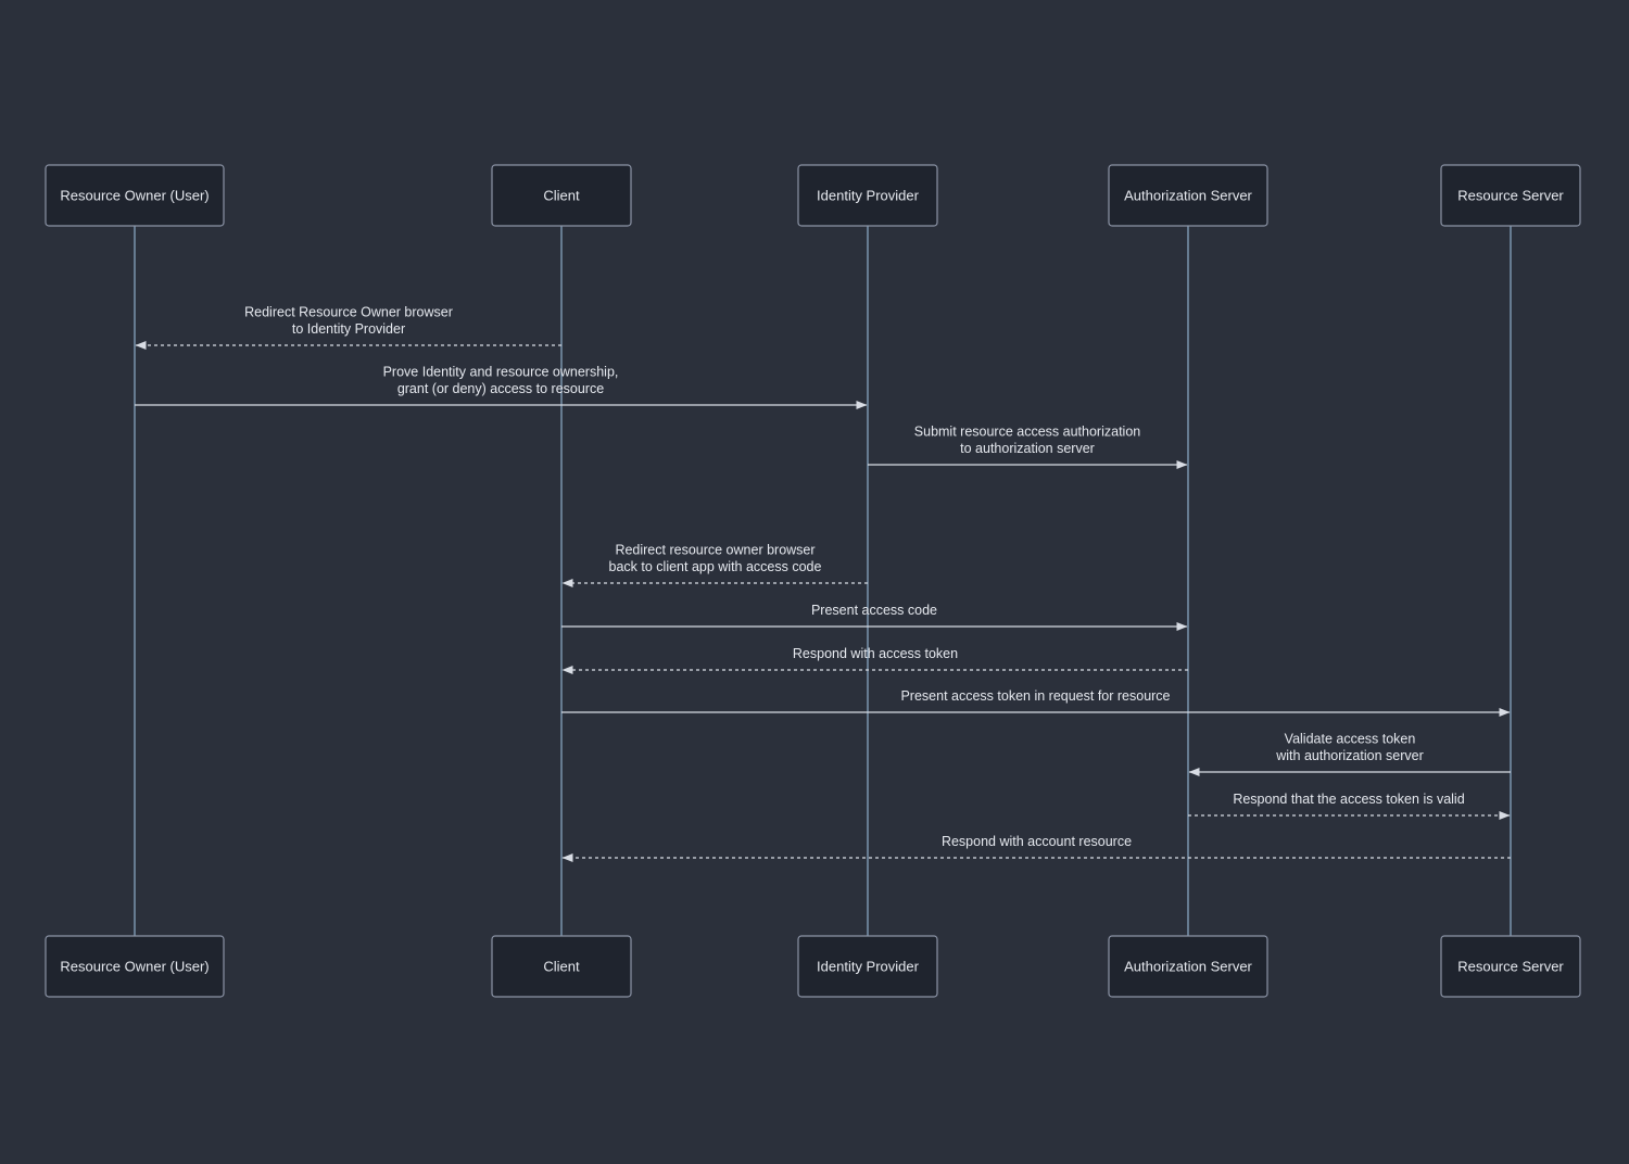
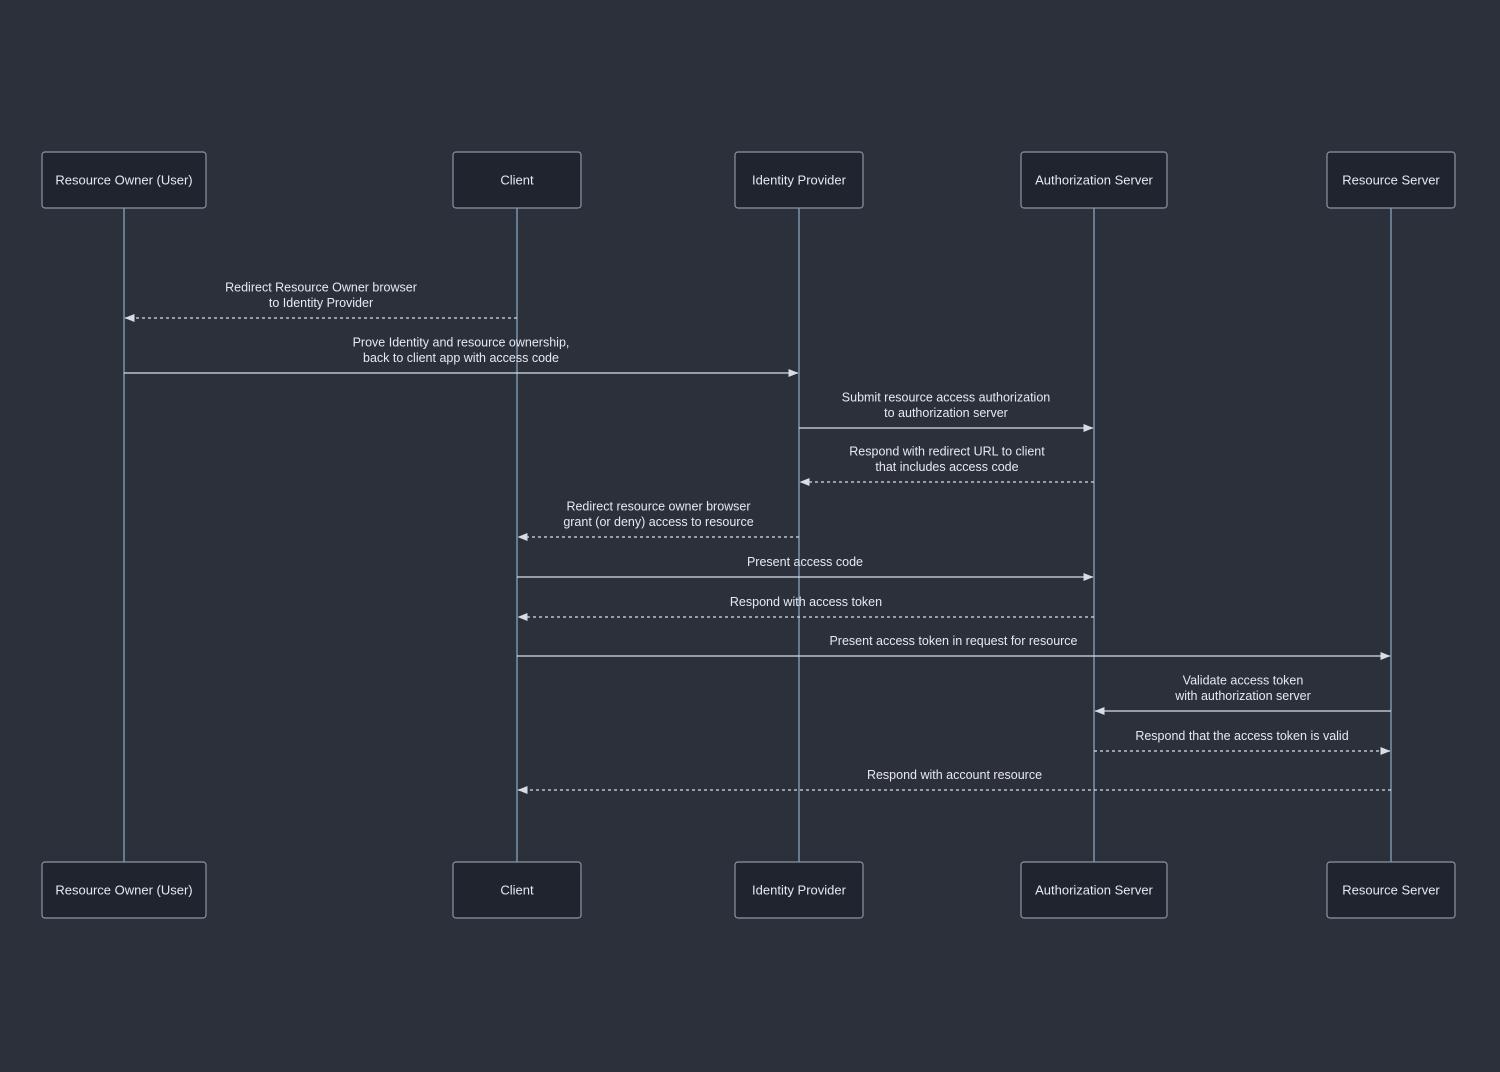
  Redirect Resource Owner browser
  to Identity Provider
  Prove Identity and resource ownership,
- grant (or deny) access to resource
+ back to client app with access code
  Submit resource access authorization
  to authorization server
+ Respond with redirect URL to client
+ that includes access code
  Redirect resource owner browser
- back to client app with access code
+ grant (or deny) access to resource
  Present access code
  Respond with access token
  Present access token in request for resource
  Validate access token
  with authorization server
  Respond that the access token is valid
  Respond with account resource
  Resource Owner (User)
  Client
  Identity Provider
  Authorization Server
  Resource Server
  Resource Owner (User)
  Client
  Identity Provider
  Authorization Server
  Resource Server
